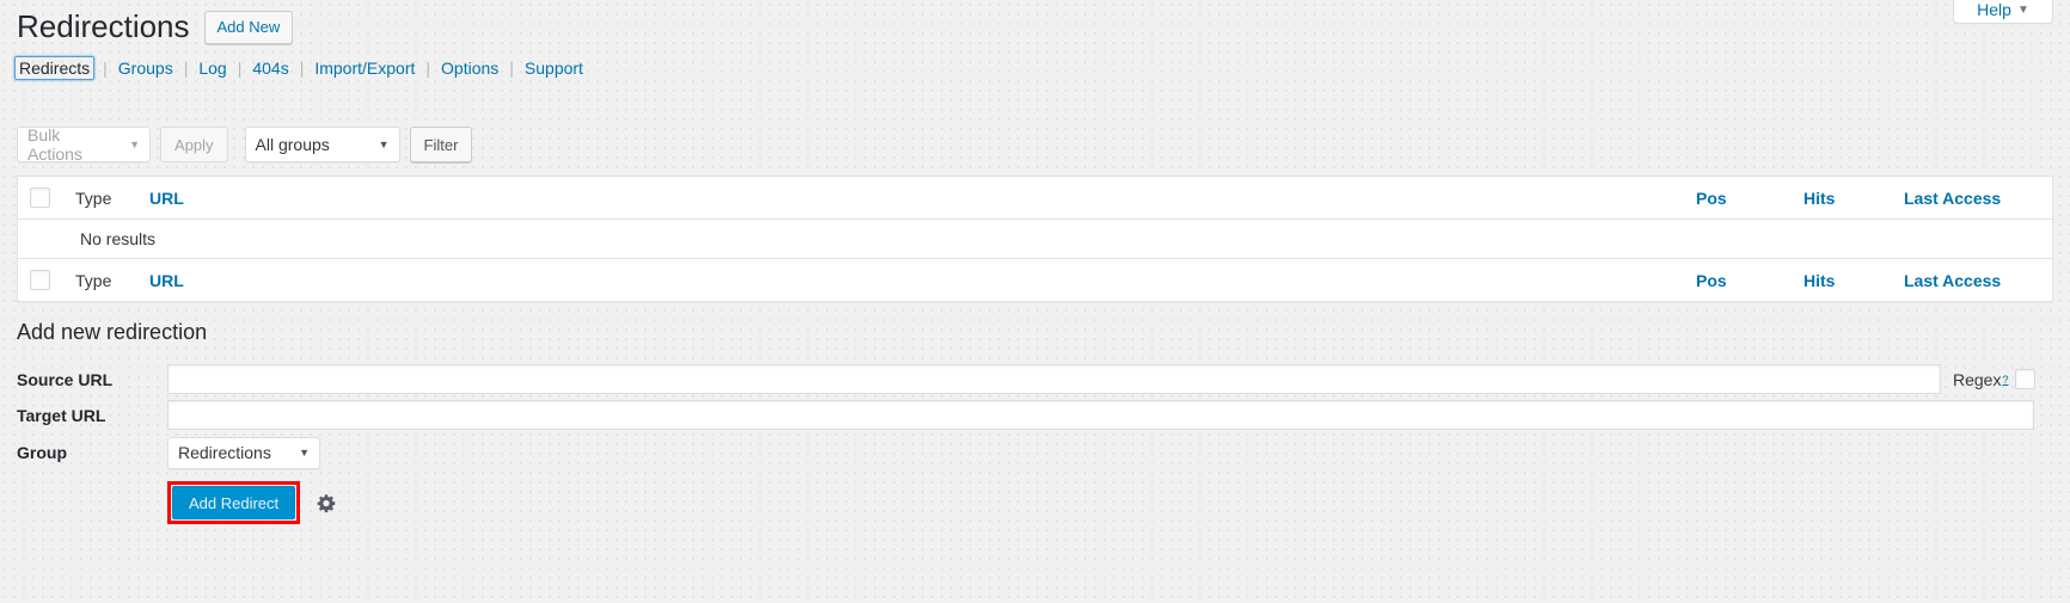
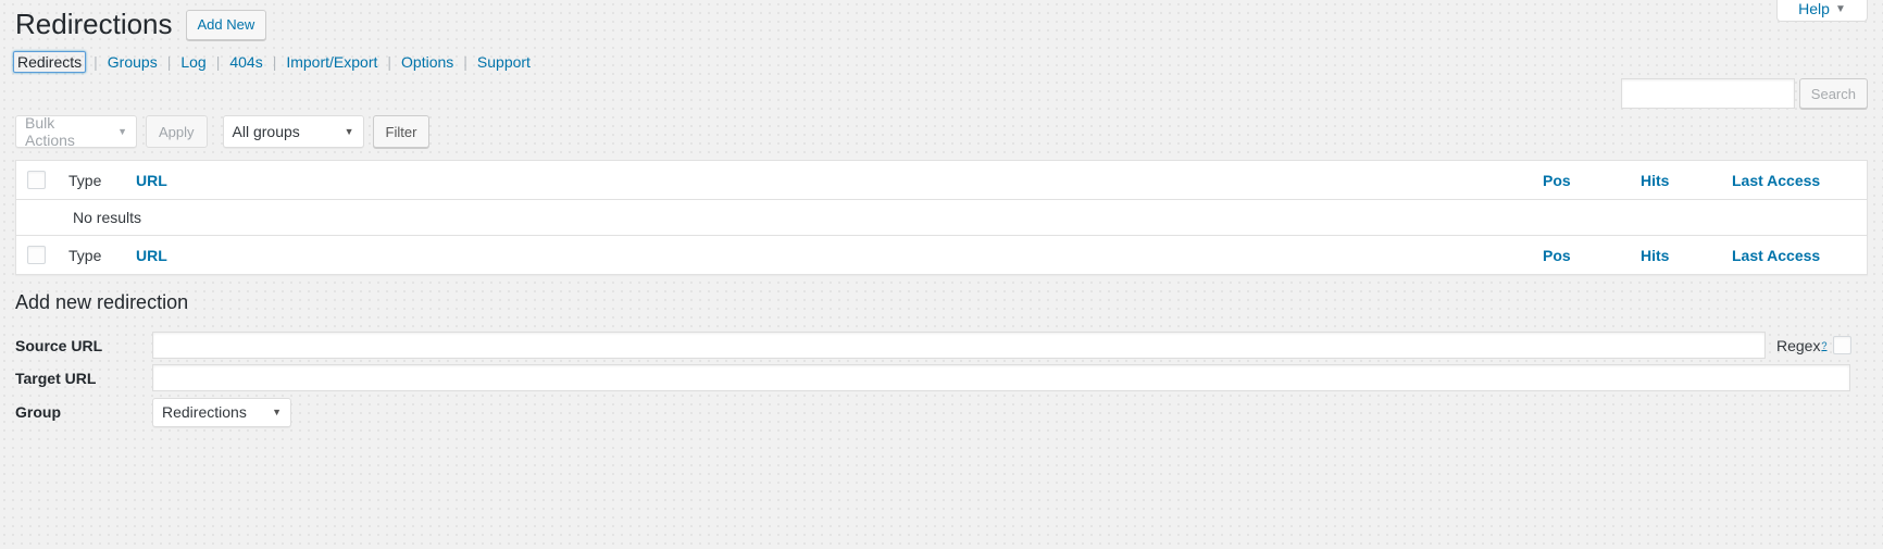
  Help
  ▼
  Redirections
  Add New
  Redirects
  |
  Groups
  |
  Log
  |
  404s
  |
  Import/Export
  |
  Options
  |
  Support
+ Search
  Bulk Actions
  ▼
  Apply
  All groups
  ▼
  Filter
  	Type	URL	Pos	Hits	Last Access
  	No results
  	Type	URL	Pos	Hits	Last Access
  Add new redirection
  Source URL
  Regex
  ?
  Target URL
  Group
  Redirections
  ▼
- Add Redirect
